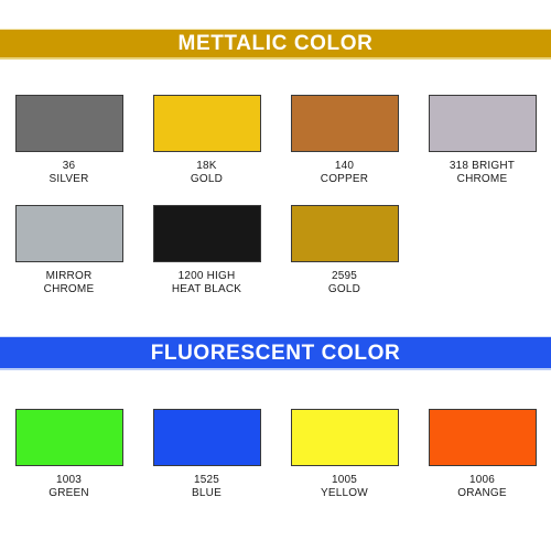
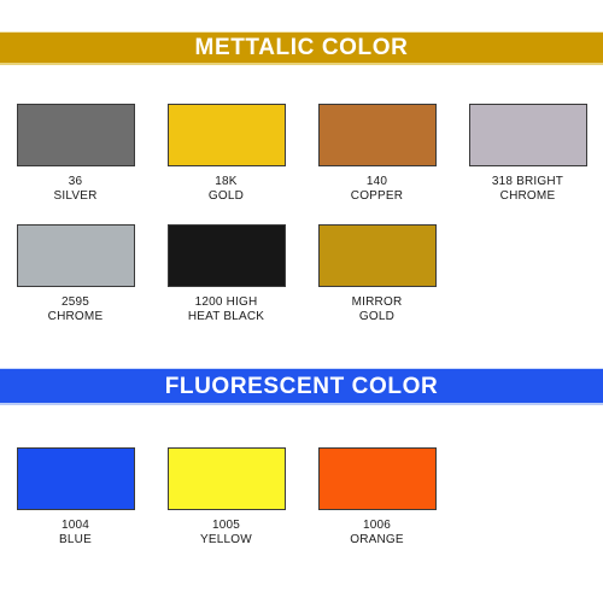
  METTALIC COLOR
  36
  SILVER
  18K
  GOLD
  140
  COPPER
  318 BRIGHT
  CHROME
- MIRROR
+ 2595
  CHROME
  1200 HIGH
  HEAT BLACK
- 2595
+ MIRROR
  GOLD
  FLUORESCENT COLOR
- 1003
- GREEN
- 1525
+ 1004
  BLUE
  1005
  YELLOW
  1006
  ORANGE
